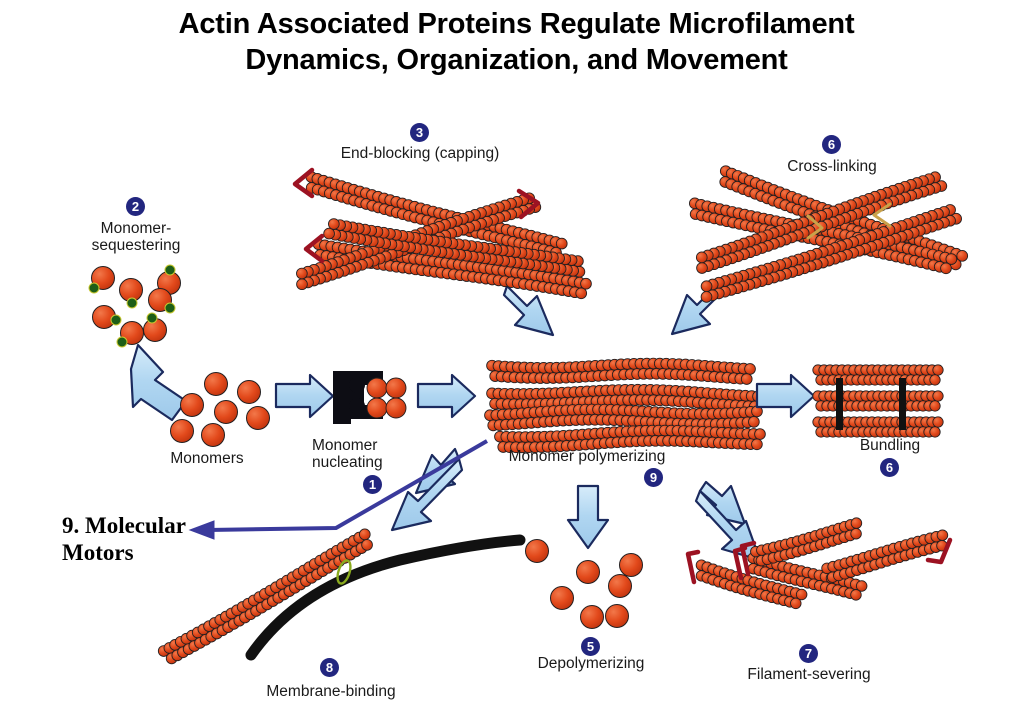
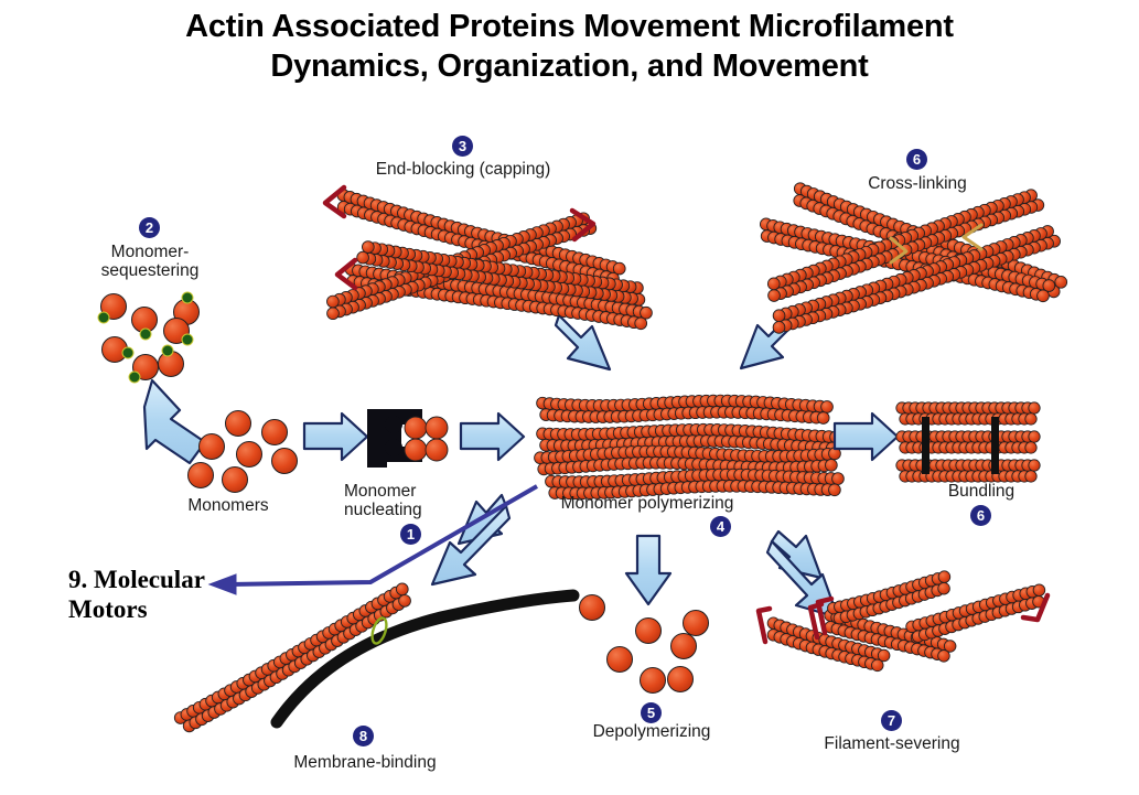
- Actin Associated Proteins Regulate Microfilament
+ Actin Associated Proteins Movement Microfilament
  Dynamics, Organization, and Movement
  2
  Monomer-
  sequestering
  Monomers
  Monomer
  nucleating
  1
  3
  End-blocking (capping)
  Monomer polymerizing
- 9
+ 4
  5
  Depolymerizing
  6
  Cross-linking
  Bundling
  6
  7
  Filament-severing
  8
  Membrane-binding
  9. Molecular
  Motors
